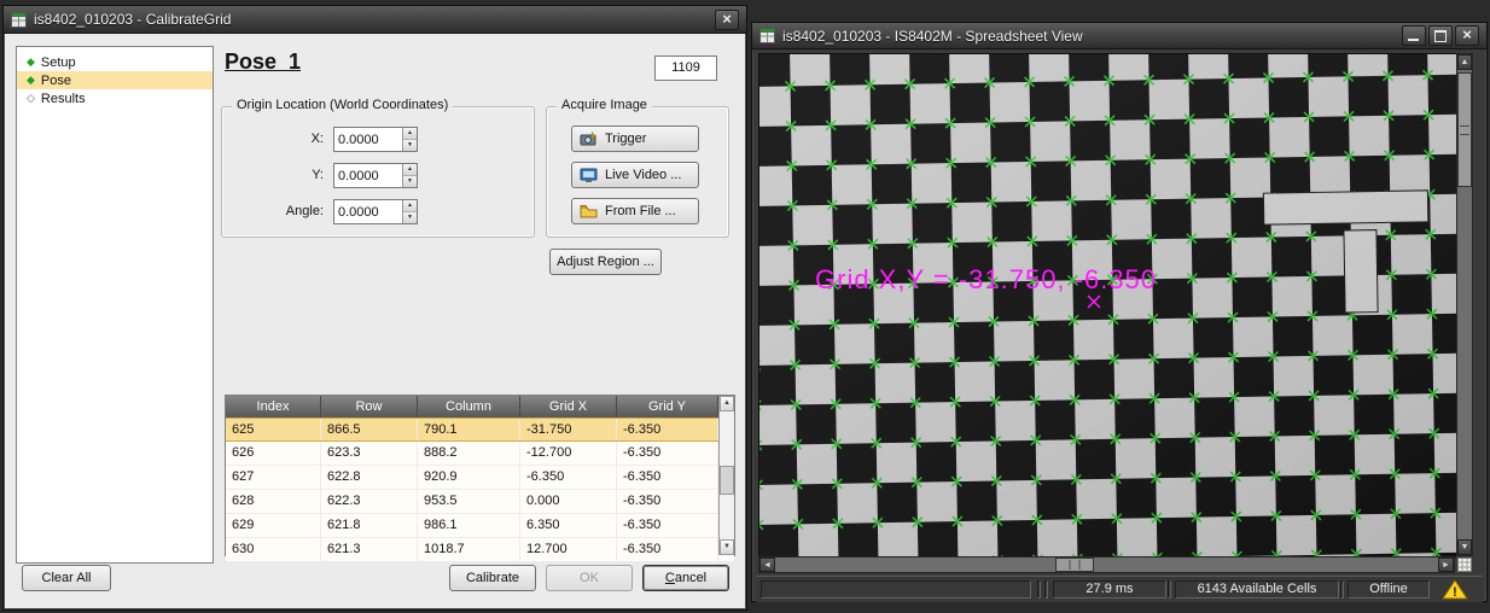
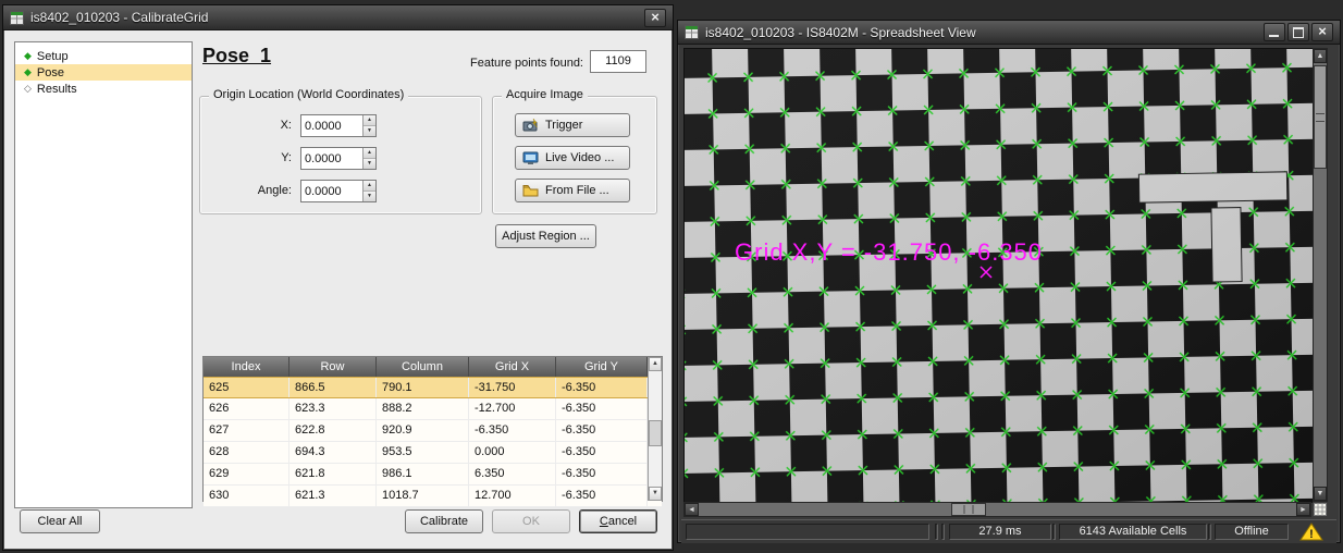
  is8402_010203 - CalibrateGrid
  ×
  ◆
  Setup
  ◆
  Pose
  ◇
  Results
  Pose 1
+ Feature points found:
  1109
  Origin Location (World Coordinates)
  X:
  0.0000
  Y:
  0.0000
  Angle:
  0.0000
  Acquire Image
  Trigger
  Live Video ...
  From File ...
  Adjust Region ...
  Index
  Row
  Column
  Grid X
  Grid Y
  625
  866.5
  790.1
  -31.750
  -6.350
  626
  623.3
  888.2
  -12.700
  -6.350
  627
  622.8
  920.9
  -6.350
  -6.350
  628
- 622.3
+ 694.3
  953.5
  0.000
  -6.350
  629
  621.8
  986.1
  6.350
  -6.350
  630
  621.3
  1018.7
  12.700
  -6.350
  Clear All
  Calibrate
  OK
  Cancel
  is8402_010203 - IS8402M - Spreadsheet View
  ×
  Grid X,Y = -31.750, -6.350
  27.9 ms
  6143 Available Cells
  Offline
  !
